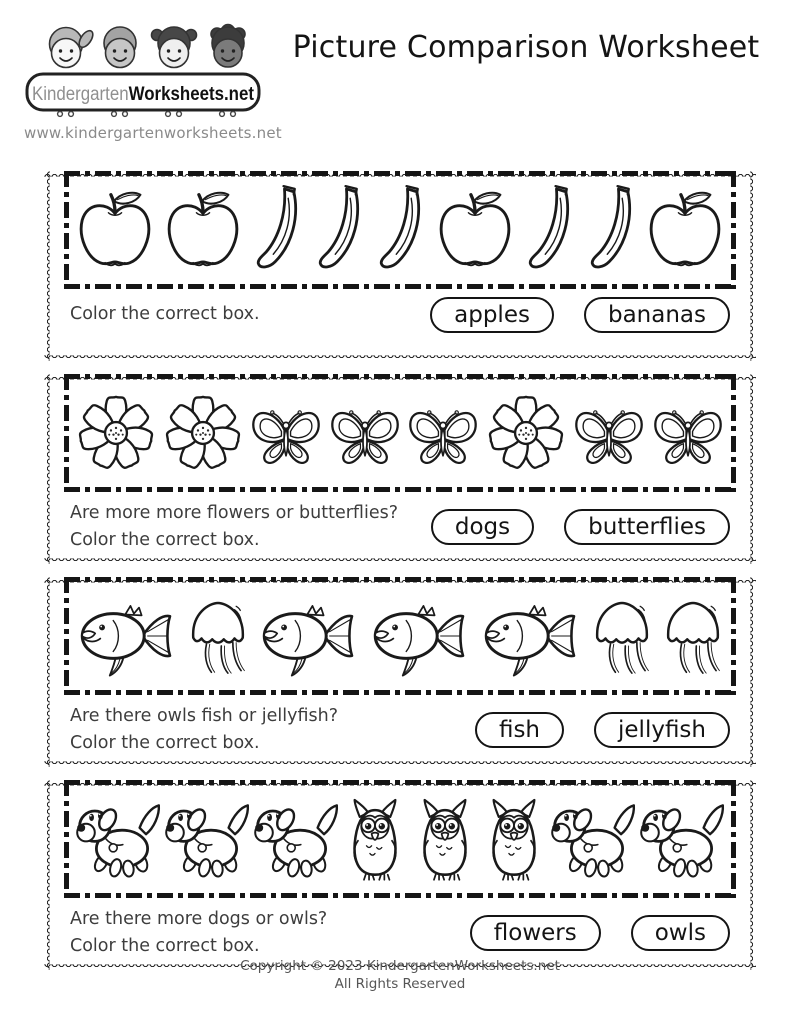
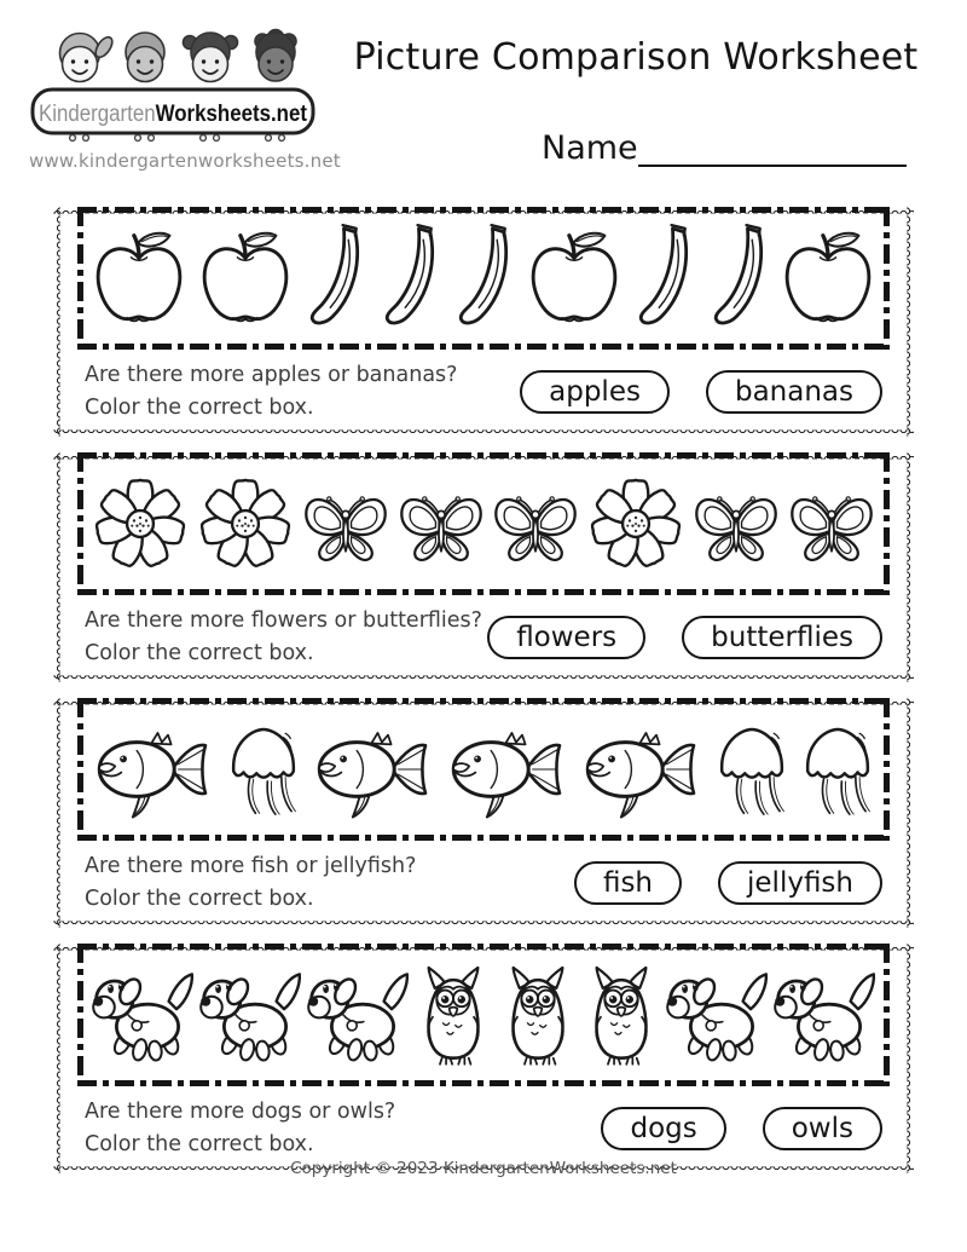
  KindergartenWorksheets.net
  www.kindergartenworksheets.net
  Picture Comparison Worksheet
+ Name
+ Are there more apples or bananas?
  Color the correct box.
  apples
  bananas
- Are more more flowers or butterflies?
+ Are there more flowers or butterflies?
  Color the correct box.
- dogs
+ flowers
  butterflies
- Are there owls fish or jellyfish?
+ Are there more fish or jellyfish?
  Color the correct box.
  fish
  jellyfish
  Are there more dogs or owls?
  Color the correct box.
- flowers
+ dogs
  owls
  Copyright © 2023 KindergartenWorksheets.net
- All Rights Reserved
